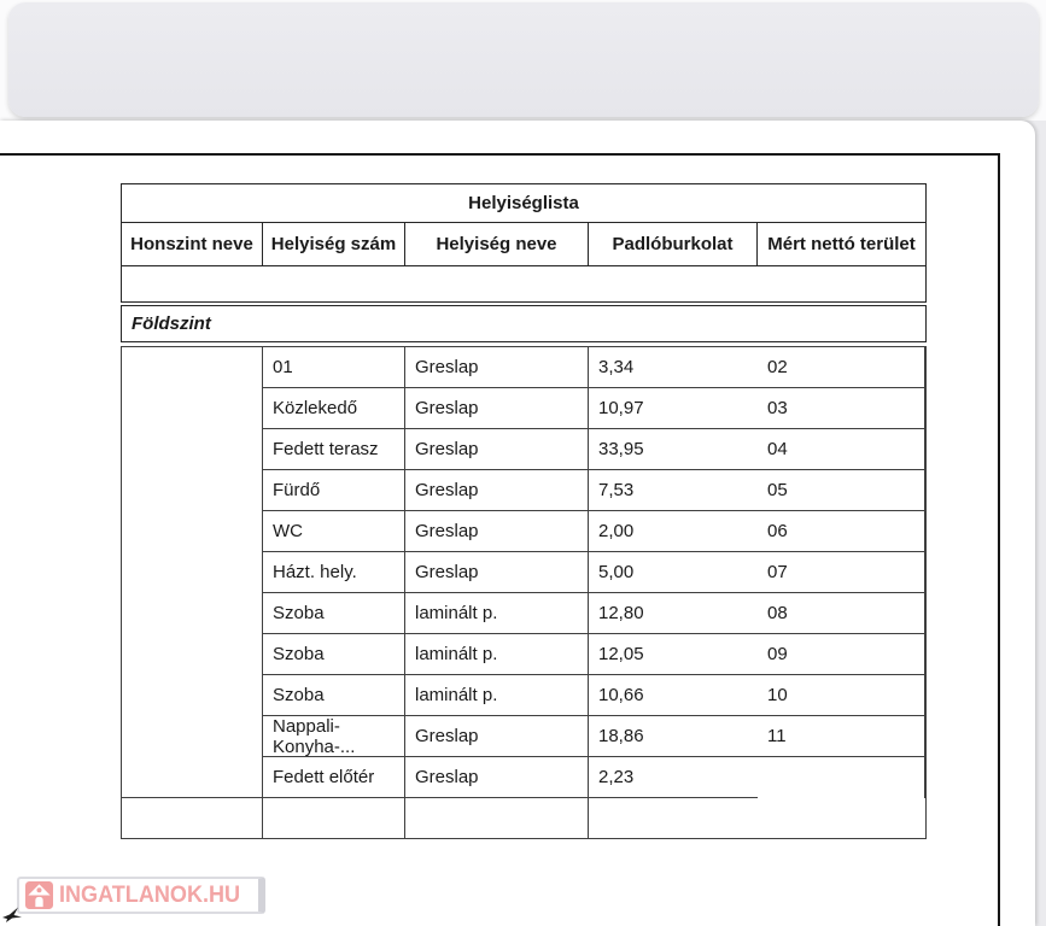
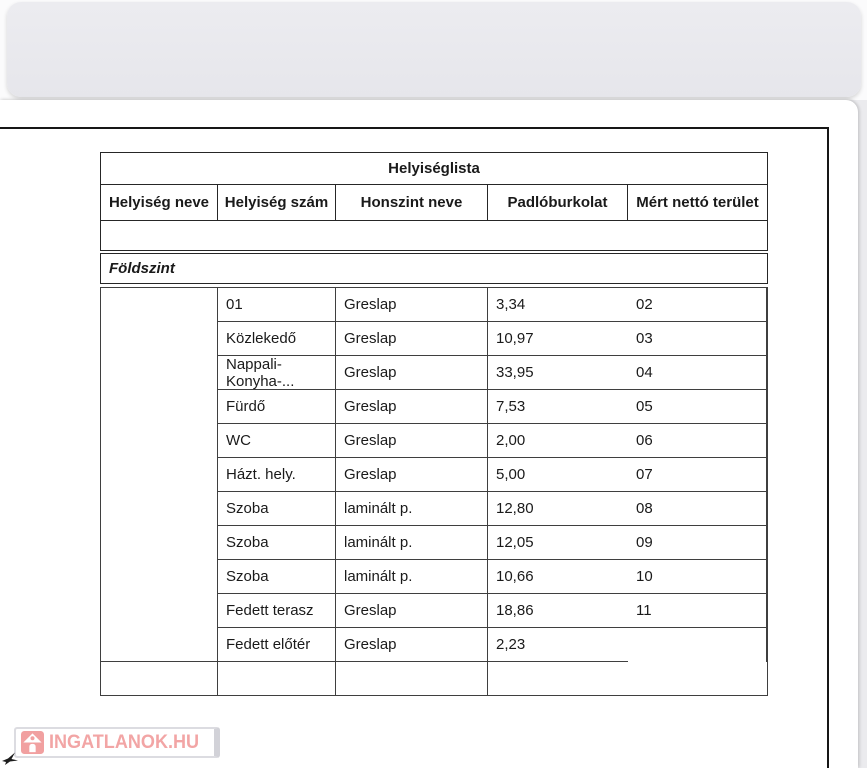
  Helyiséglista
- Honszint neve
+ Helyiség neve
  Helyiség szám
- Helyiség neve
+ Honszint neve
  Padlóburkolat
  Mért nettó terület
  Földszint
  01
  Greslap
  3,34
  02
  Közlekedő
  Greslap
  10,97
  03
- Fedett terasz
+ Nappali-Konyha-...
  Greslap
  33,95
  04
  Fürdő
  Greslap
  7,53
  05
  WC
  Greslap
  2,00
  06
  Házt. hely.
  Greslap
  5,00
  07
  Szoba
  laminált p.
  12,80
  08
  Szoba
  laminált p.
  12,05
  09
  Szoba
  laminált p.
  10,66
  10
- Nappali-Konyha-...
+ Fedett terasz
  Greslap
  18,86
  11
  Fedett előtér
  Greslap
  2,23
  INGATLANOK.HU
